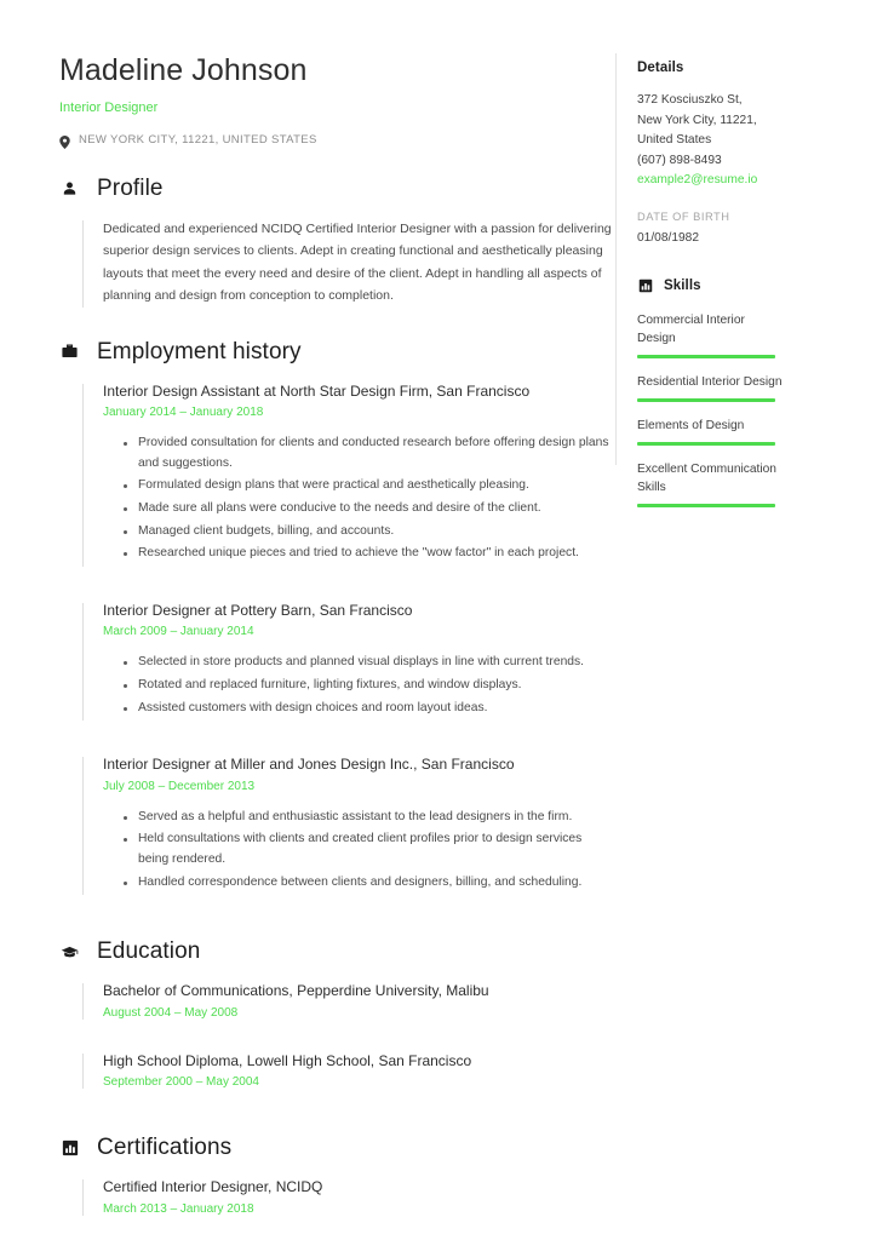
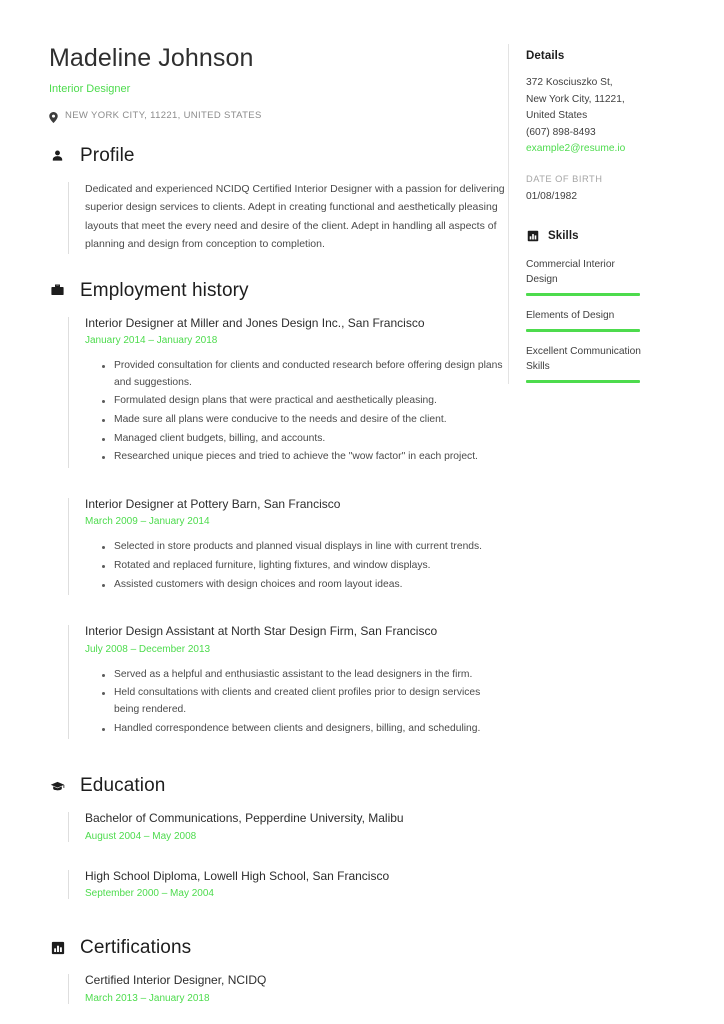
  Madeline Johnson
  Interior Designer
  NEW YORK CITY, 11221, UNITED STATES
  Profile
  Dedicated and experienced NCIDQ Certified Interior Designer with a passion for delivering superior design services to clients. Adept in creating functional and aesthetically pleasing layouts that meet the every need and desire of the client. Adept in handling all aspects of planning and design from conception to completion.
  Employment history
- Interior Design Assistant at North Star Design Firm, San Francisco
+ Interior Designer at Miller and Jones Design Inc., San Francisco
  January 2014 – January 2018
  Provided consultation for clients and conducted research before offering design plans and suggestions.
  Formulated design plans that were practical and aesthetically pleasing.
  Made sure all plans were conducive to the needs and desire of the client.
  Managed client budgets, billing, and accounts.
  Researched unique pieces and tried to achieve the "wow factor" in each project.
  Interior Designer at Pottery Barn, San Francisco
  March 2009 – January 2014
  Selected in store products and planned visual displays in line with current trends.
  Rotated and replaced furniture, lighting fixtures, and window displays.
  Assisted customers with design choices and room layout ideas.
- Interior Designer at Miller and Jones Design Inc., San Francisco
+ Interior Design Assistant at North Star Design Firm, San Francisco
  July 2008 – December 2013
  Served as a helpful and enthusiastic assistant to the lead designers in the firm.
  Held consultations with clients and created client profiles prior to design services being rendered.
  Handled correspondence between clients and designers, billing, and scheduling.
  Education
  Bachelor of Communications, Pepperdine University, Malibu
  August 2004 – May 2008
  High School Diploma, Lowell High School, San Francisco
  September 2000 – May 2004
  Certifications
  Certified Interior Designer, NCIDQ
  March 2013 – January 2018
  Details
  372 Kosciuszko St,
  New York City, 11221,
  United States
  (607) 898-8493
  example2@resume.io
  DATE OF BIRTH
  01/08/1982
  Skills
  Commercial Interior Design
- Residential Interior Design
  Elements of Design
  Excellent Communication Skills
